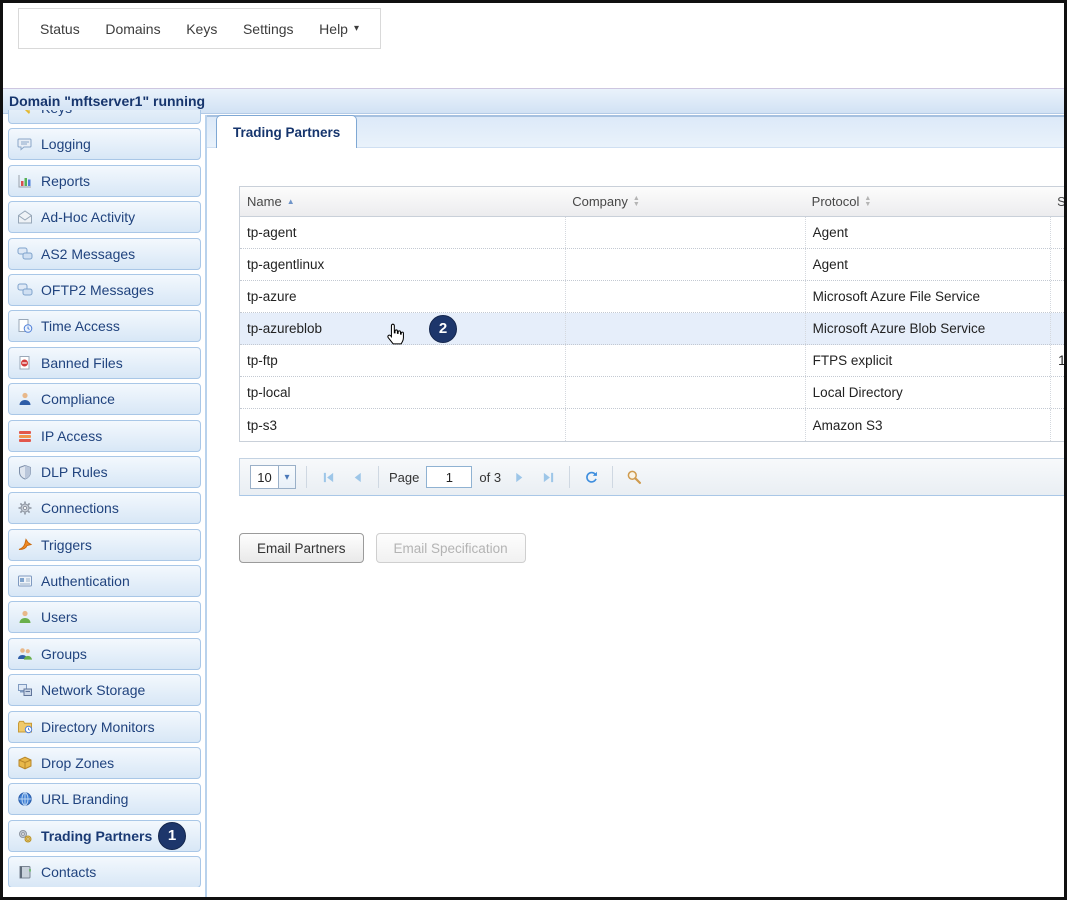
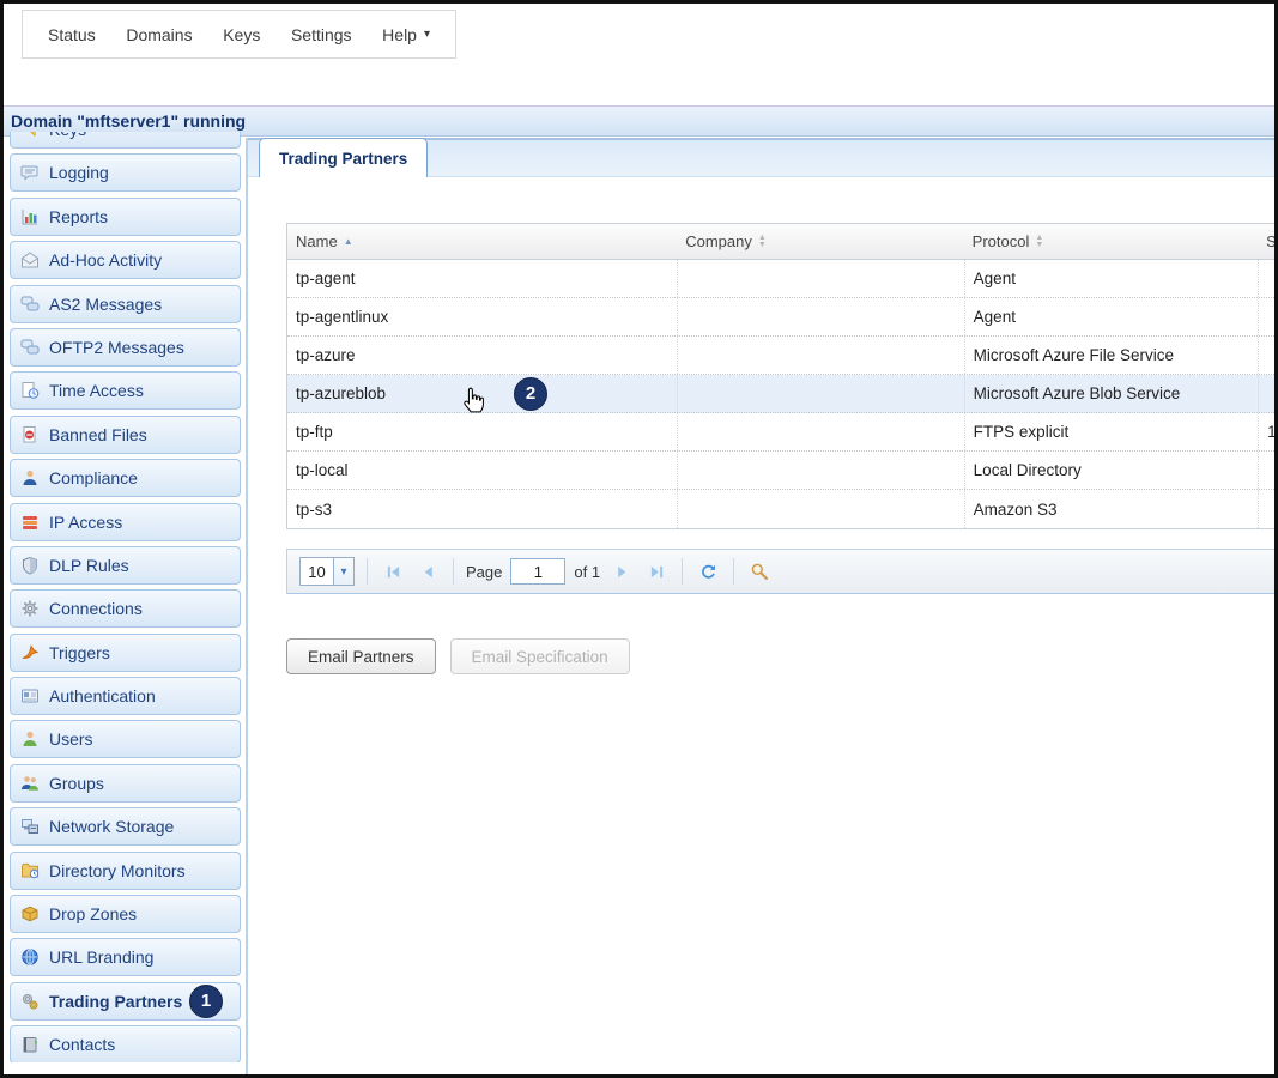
  Status
  Domains
  Keys
  Settings
  Help
  ▾
  Domain "mftserver1" running
  Logging
  Reports
  Ad-Hoc Activity
  AS2 Messages
  OFTP2 Messages
  Time Access
  Banned Files
  Compliance
  IP Access
  DLP Rules
  Connections
  Triggers
  Authentication
  Users
  Groups
  Network Storage
  Directory Monitors
  Drop Zones
  URL Branding
  Trading Partners
  1
  Contacts
  Trading Partners
  Name
  ▲
  Company
  Protocol
  tp-agent
  Agent
  tp-agentlinux
  Agent
  tp-azure
  Microsoft Azure File Service
  tp-azureblob
  Microsoft Azure Blob Service
  2
  tp-ftp
  FTPS explicit
  tp-local
  Local Directory
  tp-s3
  Amazon S3
  10
  ▾
  Page
  1
- of 3
+ of 1
  Email Partners
  Email Specification
